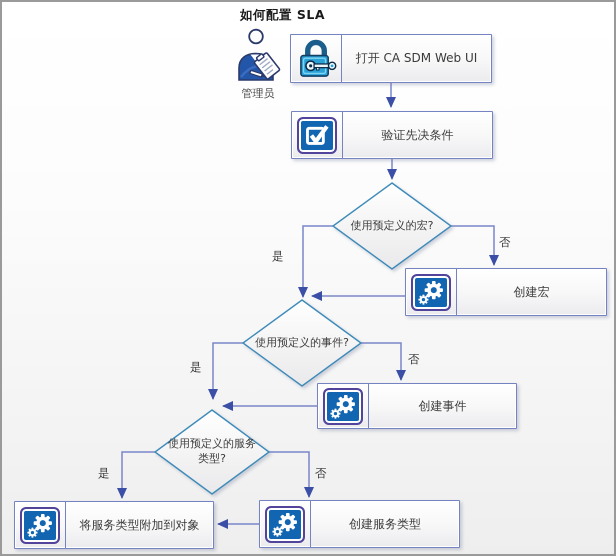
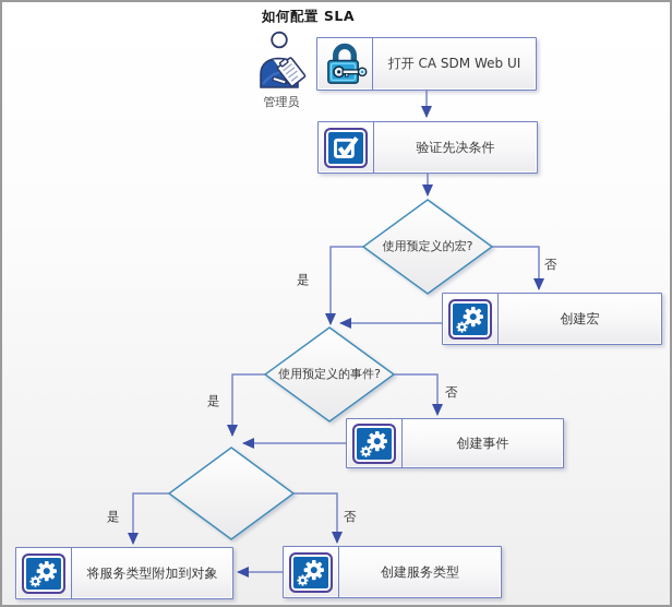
  如何配置 SLA
  管理员
  打开 CA SDM Web UI
  验证先决条件
  创建宏
  创建事件
  将服务类型附加到对象
  创建服务类型
  使用预定义的宏?
  使用预定义的事件?
- 使用预定义的服务类型?
  是
  否
  是
  否
  是
  否
